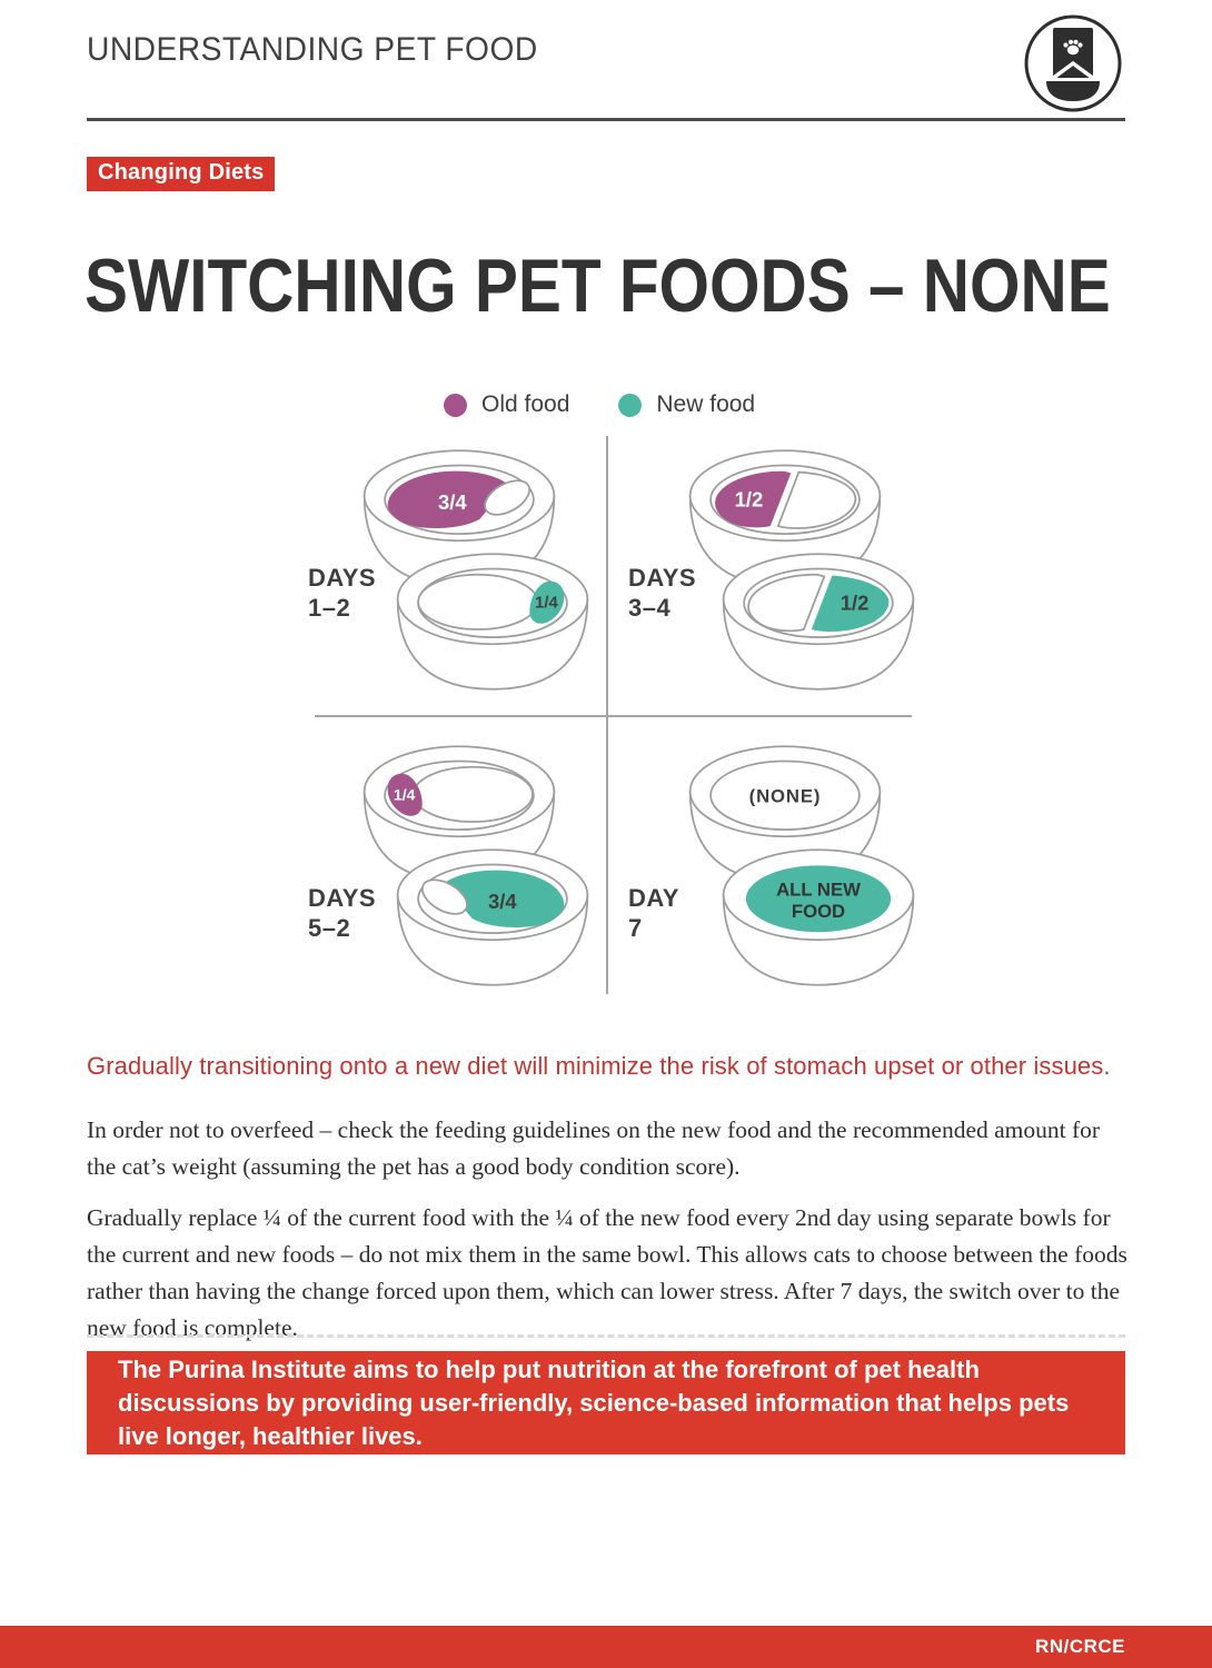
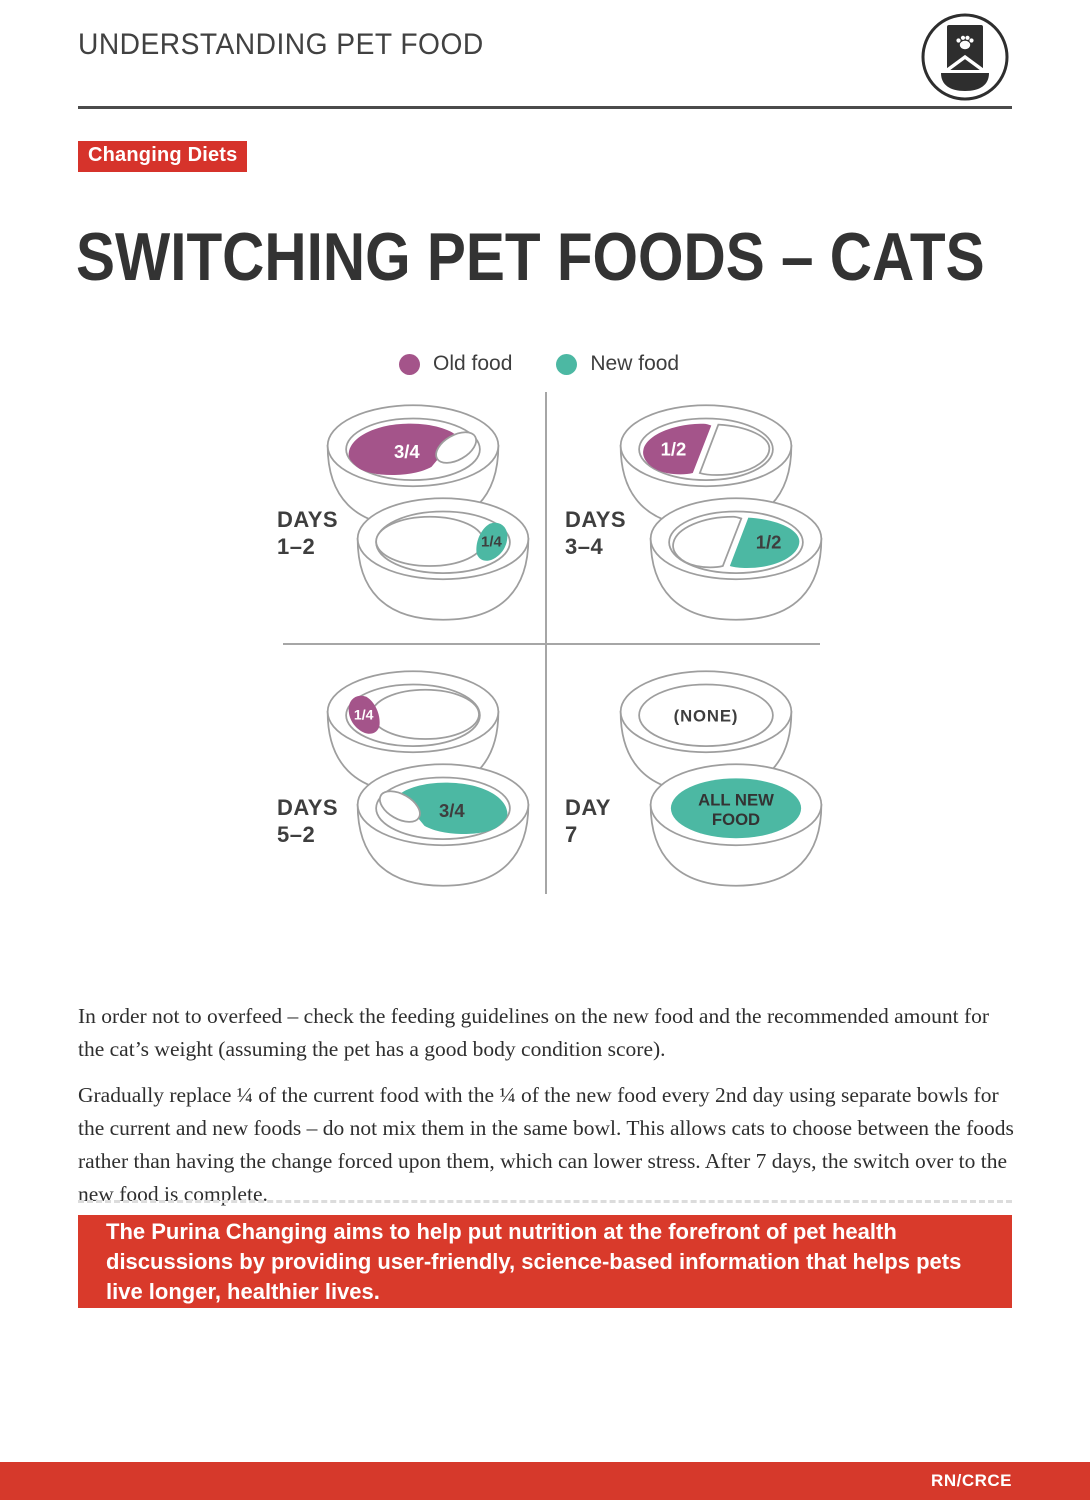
  UNDERSTANDING PET FOOD
  Changing Diets
- SWITCHING PET FOODS – NONE
+ SWITCHING PET FOODS – CATS
  Old food
  New food
  DAYS
  1–2
  3/4
  1/4
  DAYS
  3–4
  1/2
  1/2
  DAYS
  5–2
  1/4
  3/4
  DAY
  7
  (NONE)
  ALL NEW
  FOOD
- Gradually transitioning onto a new diet will minimize the risk of stomach upset or other issues.
  In order not to overfeed – check the feeding guidelines on the new food and the recommended amount for the cat’s weight (assuming the pet has a good body condition score).
  Gradually replace ¼ of the current food with the ¼ of the new food every 2nd day using separate bowls for the current and new foods – do not mix them in the same bowl. This allows cats to choose between the foods rather than having the change forced upon them, which can lower stress. After 7 days, the switch over to the new food is complete.
- The Purina Institute aims to help put nutrition at the forefront of pet health discussions by providing user-friendly, science-based information that helps pets live longer, healthier lives.
+ The Purina Changing aims to help put nutrition at the forefront of pet health discussions by providing user-friendly, science-based information that helps pets live longer, healthier lives.
  RN/CRCE
